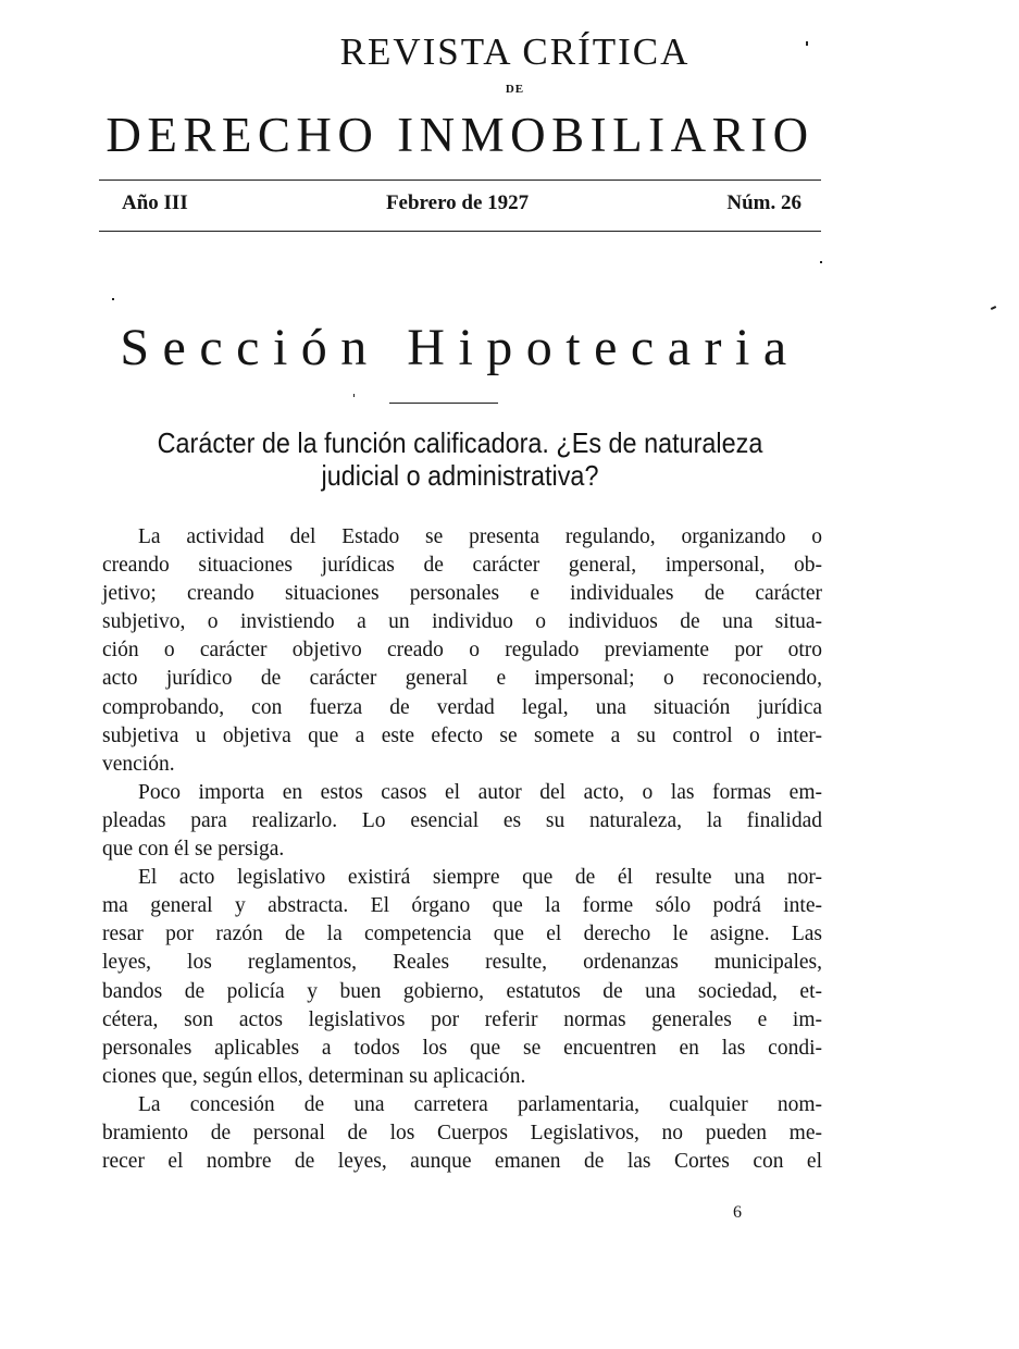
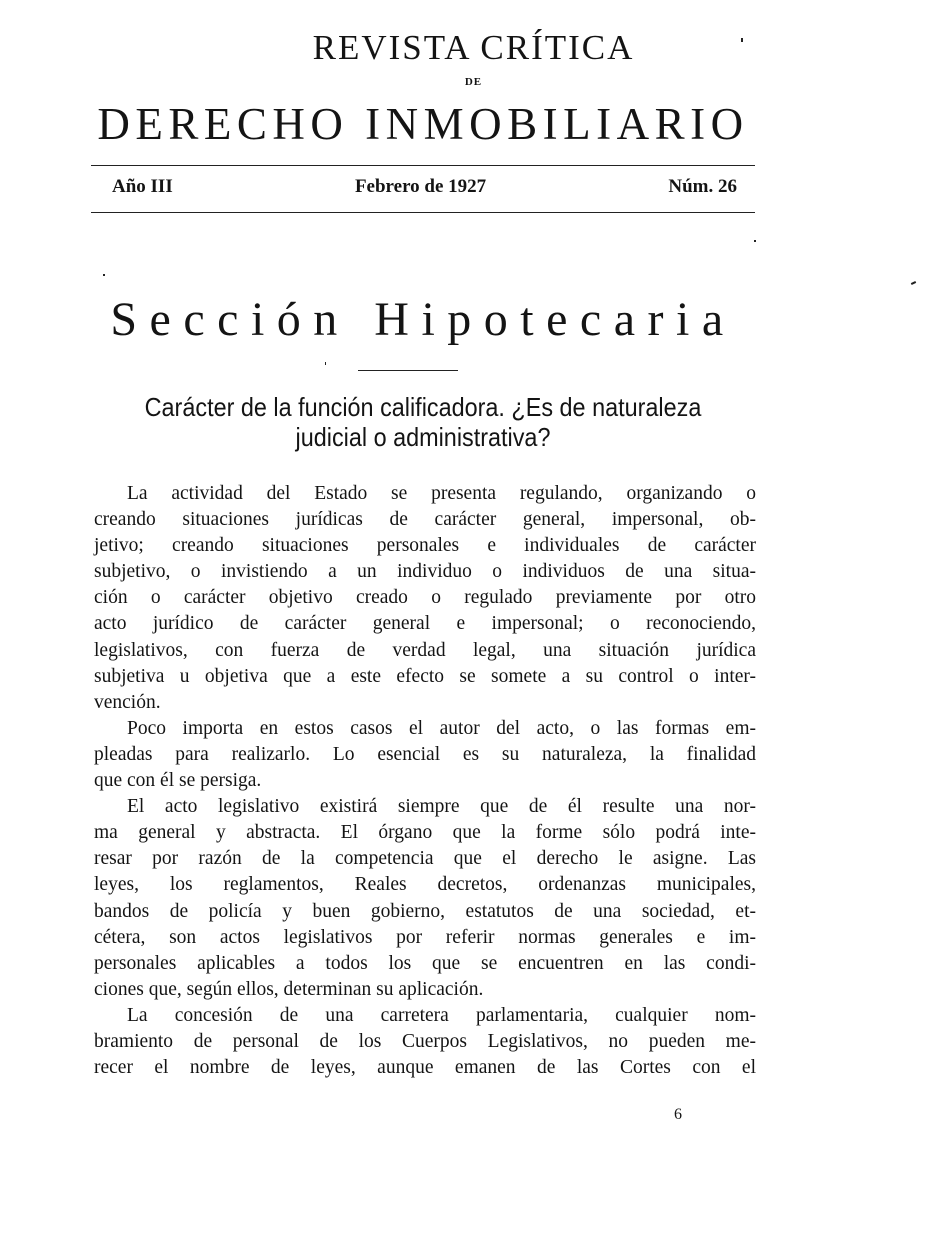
  REVISTA CRÍTICA
  DE
  DERECHO INMOBILIARIO
  Año III
  Febrero de 1927
  Núm. 26
  Sección Hipotecaria
  Carácter de la función calificadora. ¿Es de naturaleza
  judicial o administrativa?
  La actividad del Estado se presenta regulando, organizando o
  creando situaciones jurídicas de carácter general, impersonal, ob-
  jetivo; creando situaciones personales e individuales de carácter
  subjetivo, o invistiendo a un individuo o individuos de una situa-
  ción o carácter objetivo creado o regulado previamente por otro
  acto jurídico de carácter general e impersonal; o reconociendo,
- comprobando, con fuerza de verdad legal, una situación jurídica
+ legislativos, con fuerza de verdad legal, una situación jurídica
  subjetiva u objetiva que a este efecto se somete a su control o inter-
  vención.
  Poco importa en estos casos el autor del acto, o las formas em-
  pleadas para realizarlo. Lo esencial es su naturaleza, la finalidad
  que con él se persiga.
  El acto legislativo existirá siempre que de él resulte una nor-
  ma general y abstracta. El órgano que la forme sólo podrá inte-
  resar por razón de la competencia que el derecho le asigne. Las
- leyes, los reglamentos, Reales resulte, ordenanzas municipales,
+ leyes, los reglamentos, Reales decretos, ordenanzas municipales,
  bandos de policía y buen gobierno, estatutos de una sociedad, et-
  cétera, son actos legislativos por referir normas generales e im-
  personales aplicables a todos los que se encuentren en las condi-
  ciones que, según ellos, determinan su aplicación.
  La concesión de una carretera parlamentaria, cualquier nom-
  bramiento de personal de los Cuerpos Legislativos, no pueden me-
  recer el nombre de leyes, aunque emanen de las Cortes con el
  6
